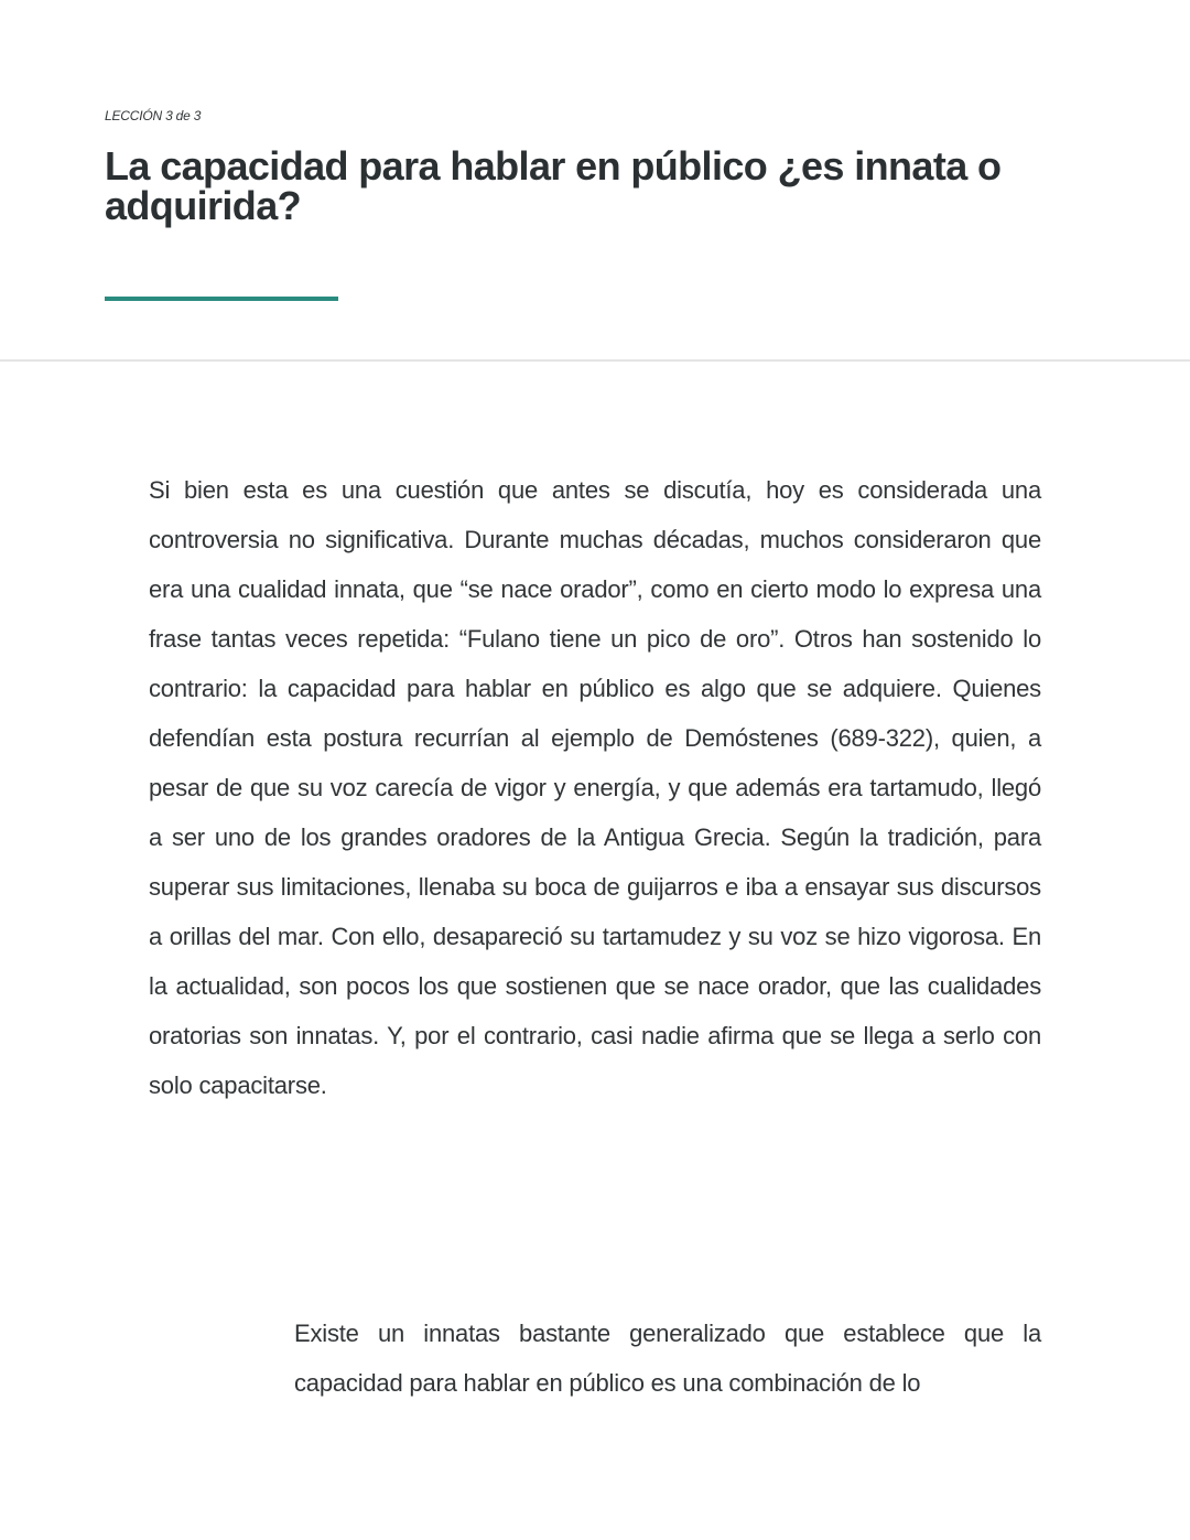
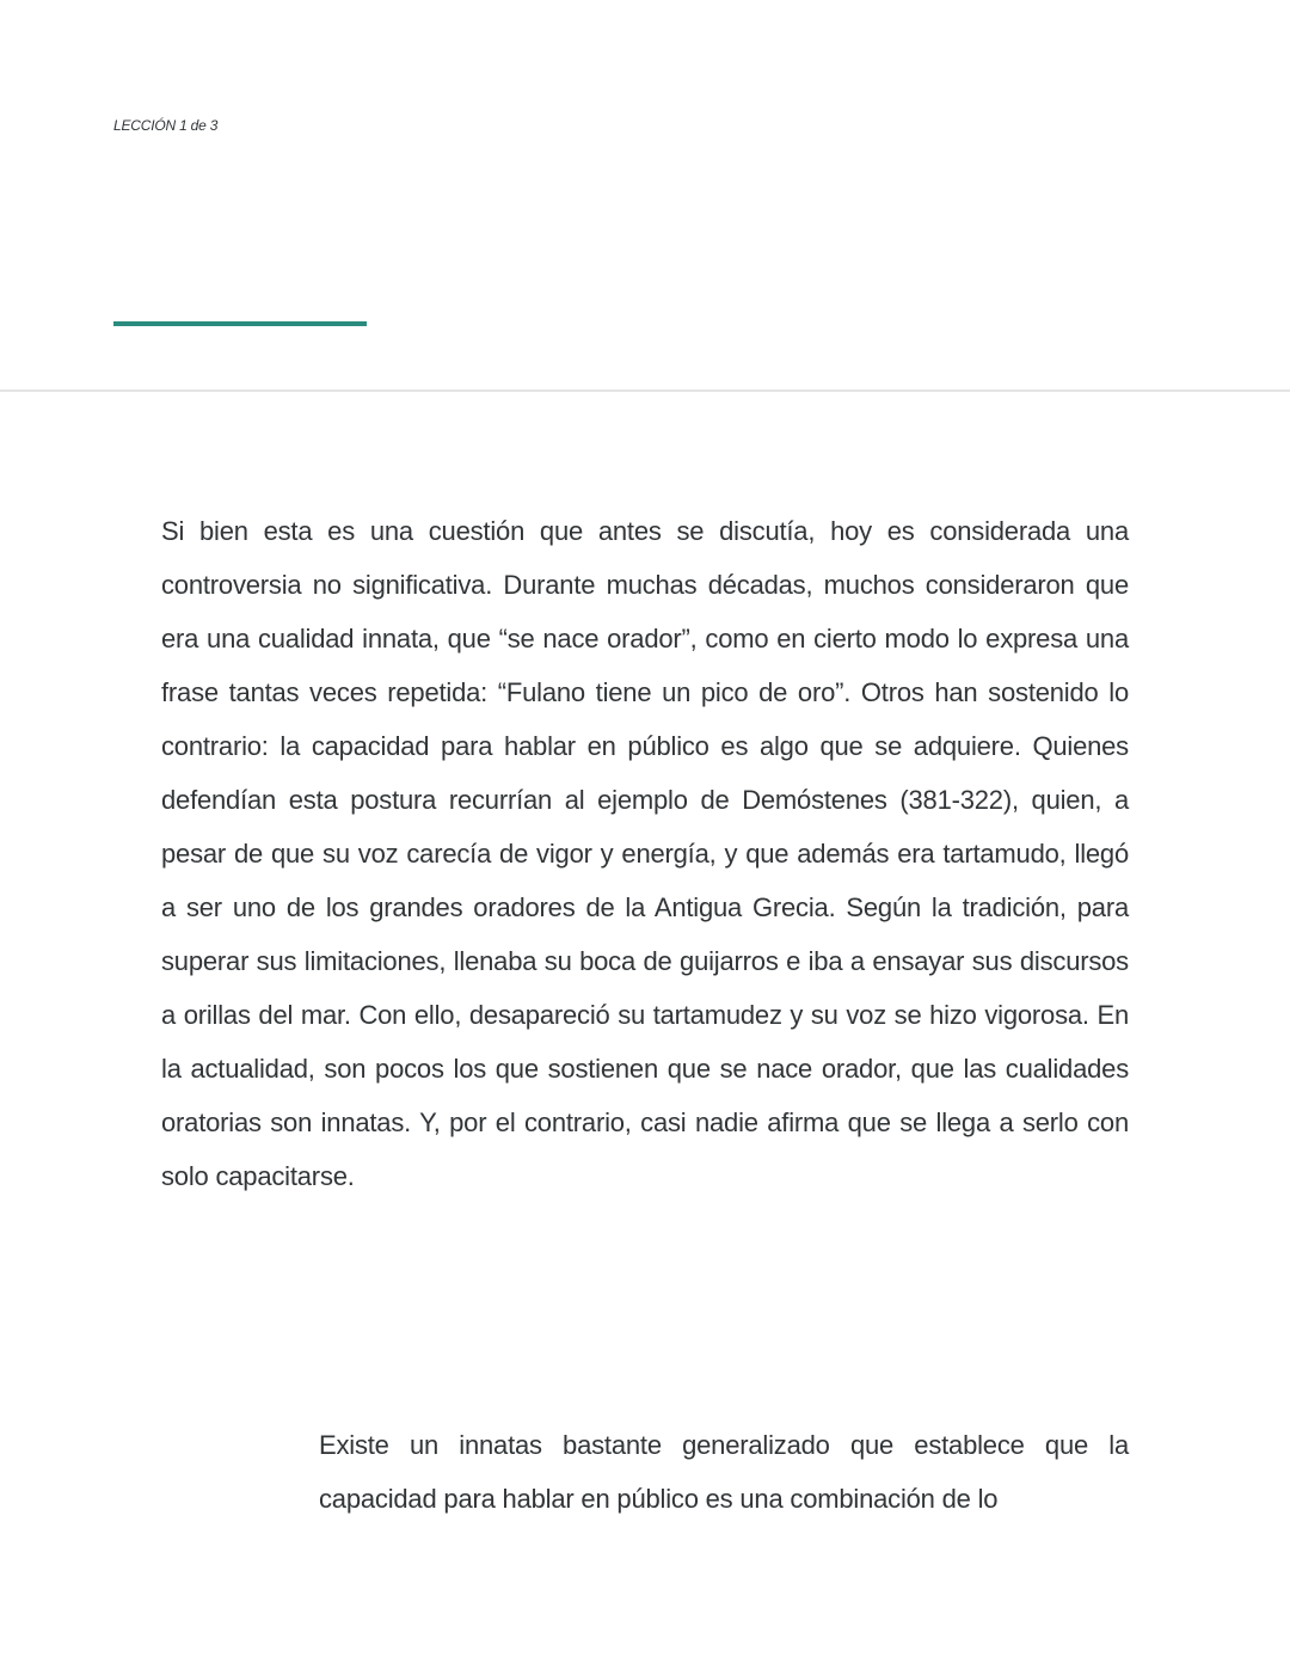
- LECCIÓN 3 de 3
+ LECCIÓN 1 de 3
- La capacidad para hablar en público ¿es innata o adquirida?
- Si bien esta es una cuestión que antes se discutía, hoy es considerada una controversia no significativa. Durante muchas décadas, muchos consideraron que era una cualidad innata, que “se nace orador”, como en cierto modo lo expresa una frase tantas veces repetida: “Fulano tiene un pico de oro”. Otros han sostenido lo contrario: la capacidad para hablar en público es algo que se adquiere. Quienes defendían esta postura recurrían al ejemplo de Demóstenes (689-322), quien, a pesar de que su voz carecía de vigor y energía, y que además era tartamudo, llegó a ser uno de los grandes oradores de la Antigua Grecia. Según la tradición, para superar sus limitaciones, llenaba su boca de guijarros e iba a ensayar sus discursos a orillas del mar. Con ello, desapareció su tartamudez y su voz se hizo vigorosa. En la actualidad, son pocos los que sostienen que se nace orador, que las cualidades oratorias son innatas. Y, por el contrario, casi nadie afirma que se llega a serlo con solo capacitarse.
+ Si bien esta es una cuestión que antes se discutía, hoy es considerada una controversia no significativa. Durante muchas décadas, muchos consideraron que era una cualidad innata, que “se nace orador”, como en cierto modo lo expresa una frase tantas veces repetida: “Fulano tiene un pico de oro”. Otros han sostenido lo contrario: la capacidad para hablar en público es algo que se adquiere. Quienes defendían esta postura recurrían al ejemplo de Demóstenes (381-322), quien, a pesar de que su voz carecía de vigor y energía, y que además era tartamudo, llegó a ser uno de los grandes oradores de la Antigua Grecia. Según la tradición, para superar sus limitaciones, llenaba su boca de guijarros e iba a ensayar sus discursos a orillas del mar. Con ello, desapareció su tartamudez y su voz se hizo vigorosa. En la actualidad, son pocos los que sostienen que se nace orador, que las cualidades oratorias son innatas. Y, por el contrario, casi nadie afirma que se llega a serlo con solo capacitarse.
  Existe un innatas bastante generalizado que establece que la capacidad para hablar en público es una combinación de lo
